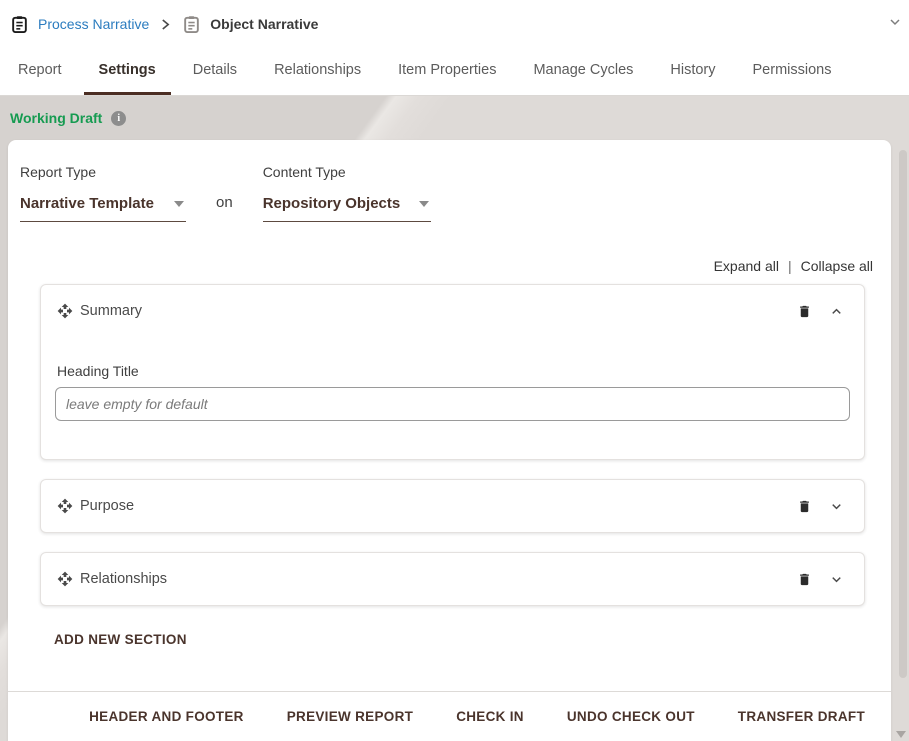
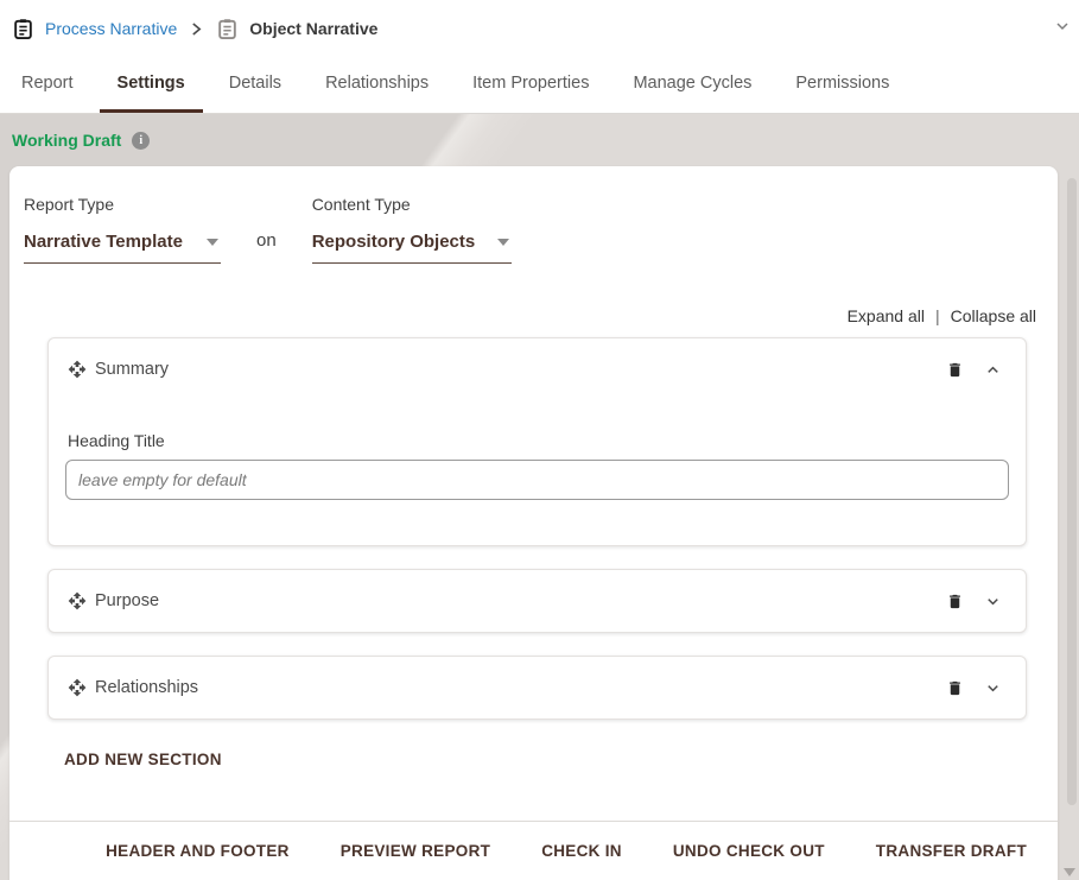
  Process Narrative
  Object Narrative
  Report
  Settings
  Details
  Relationships
  Item Properties
  Manage Cycles
- History
  Permissions
  Working Draft
  i
  Report Type
  Narrative Template
  on
  Content Type
  Repository Objects
  Expand all
  |
  Collapse all
  Summary
  Heading Title
  leave empty for default
  Purpose
  Relationships
  ADD NEW SECTION
  HEADER AND FOOTER
  PREVIEW REPORT
  CHECK IN
  UNDO CHECK OUT
  TRANSFER DRAFT
